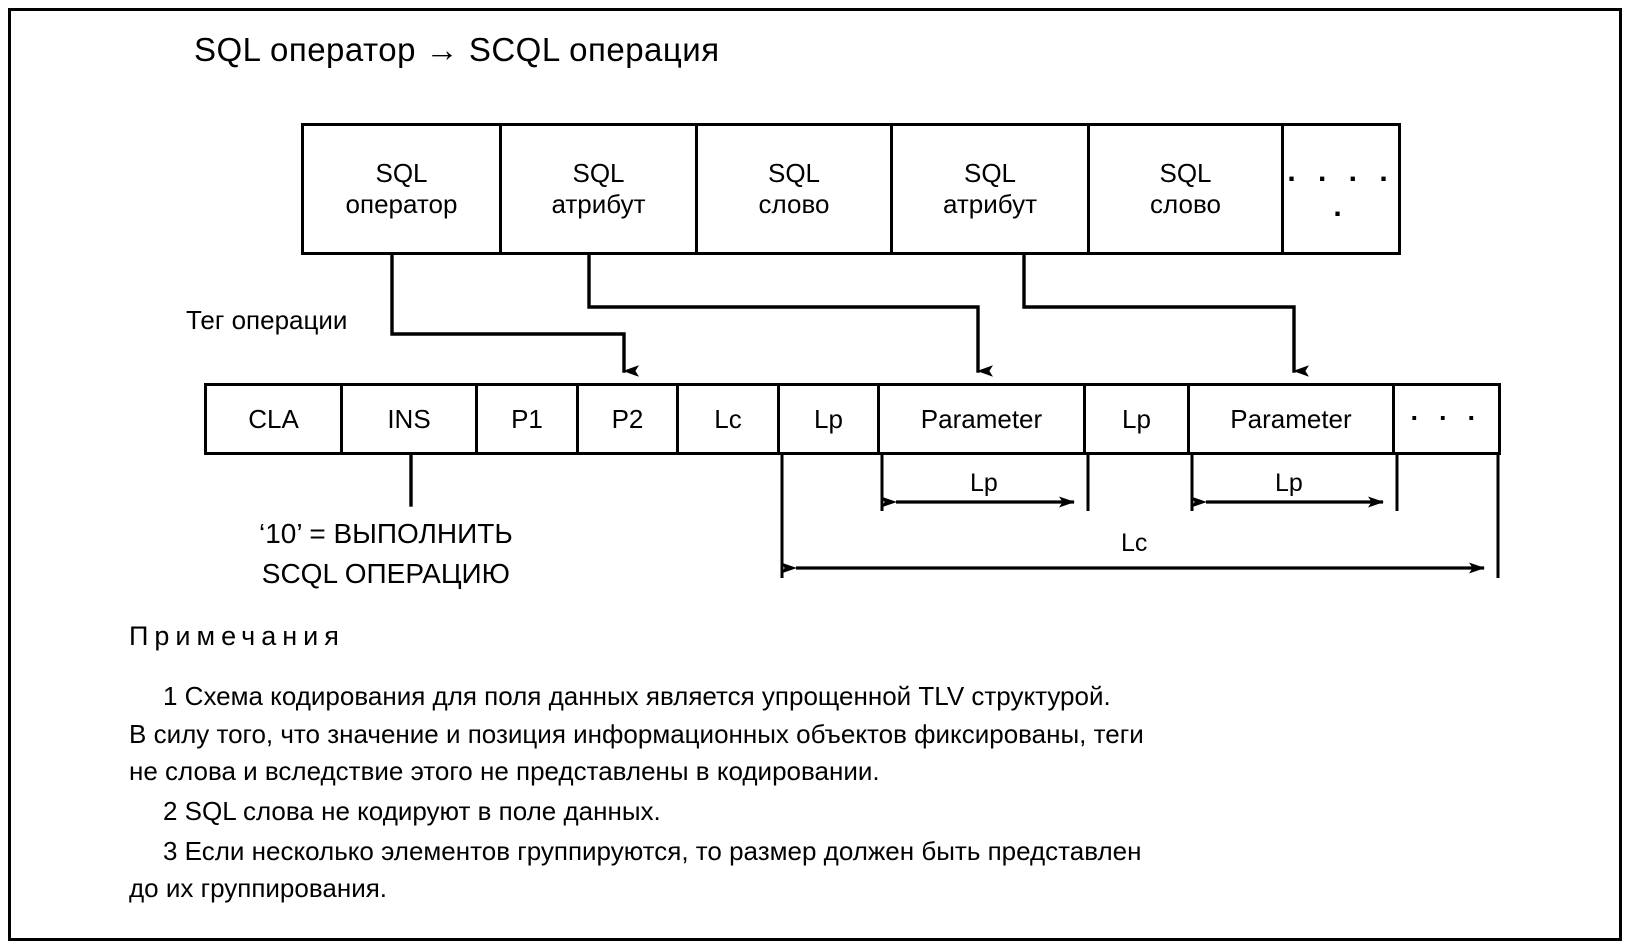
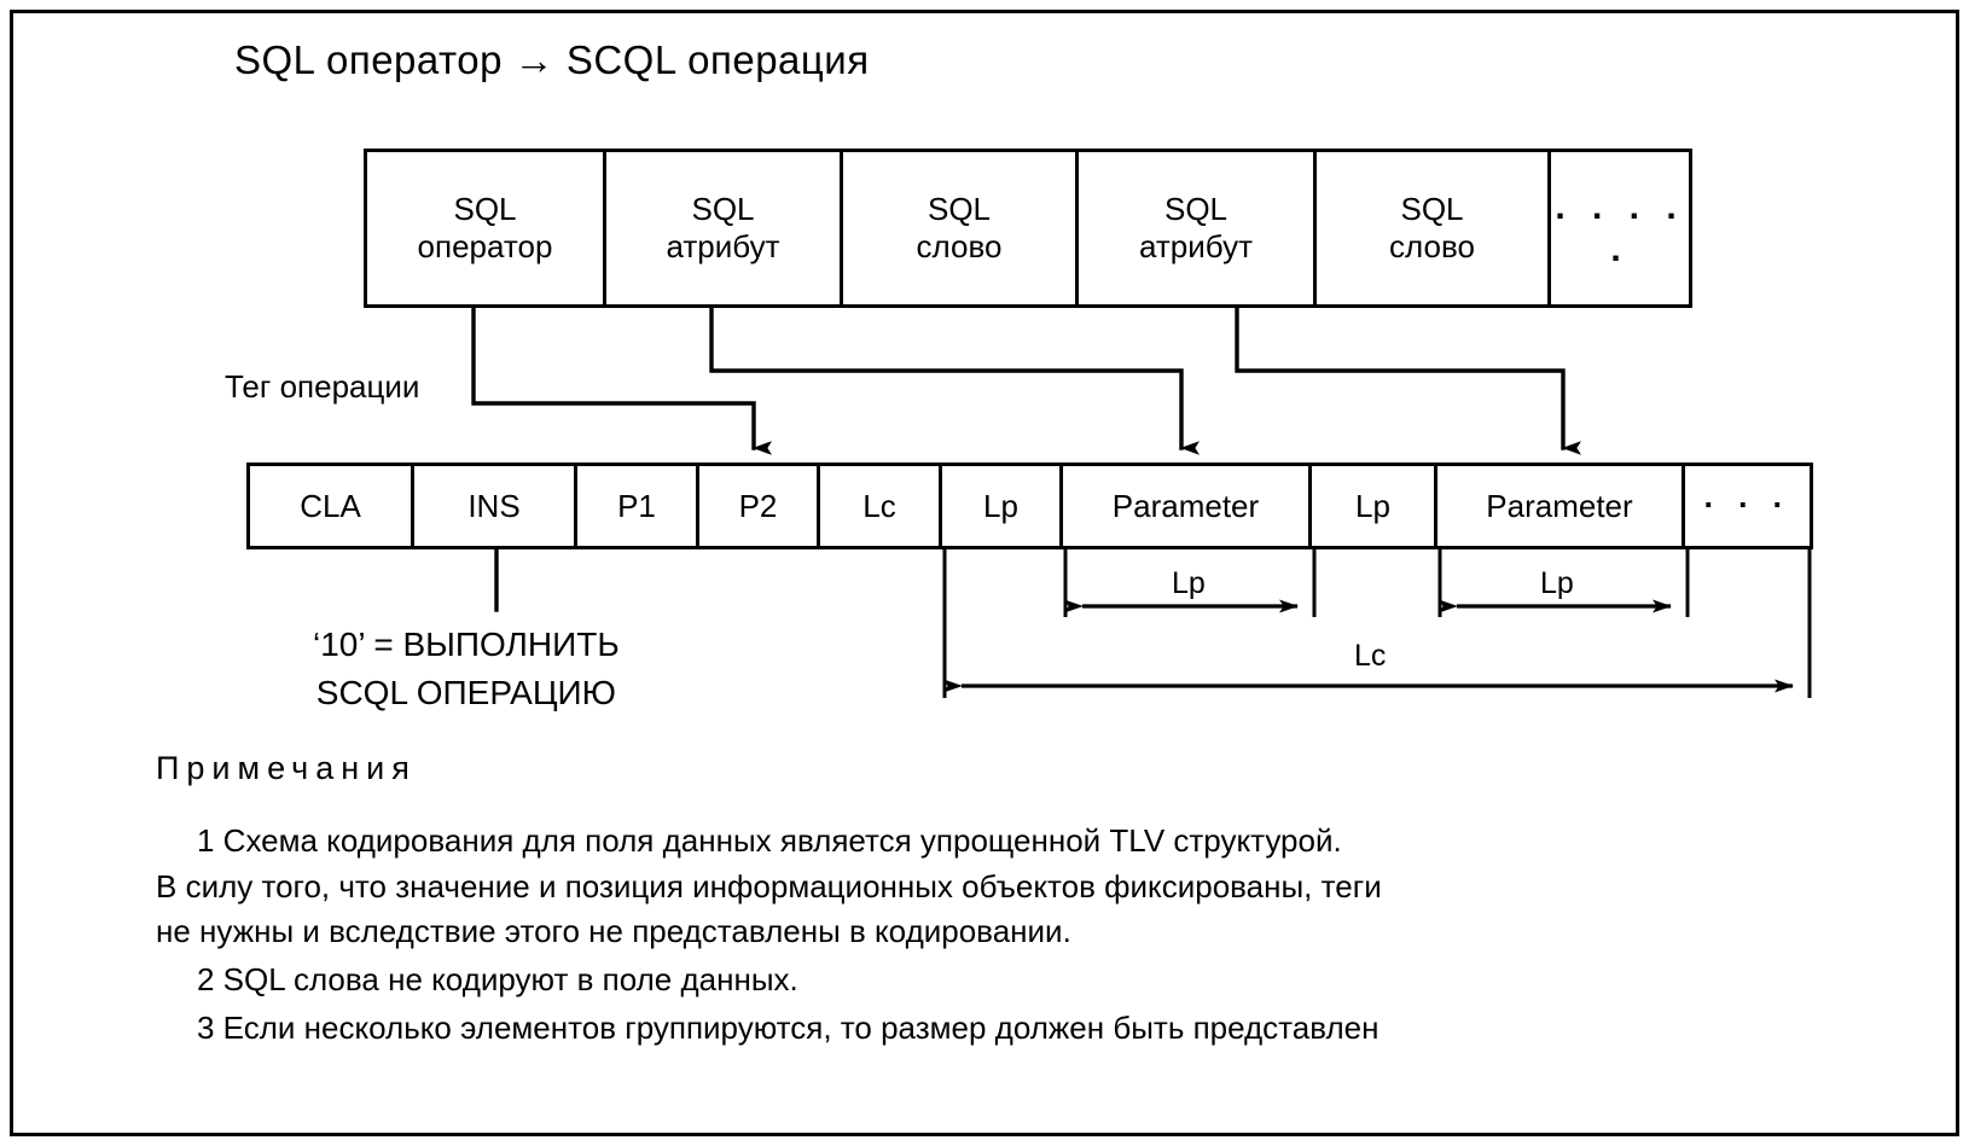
  SQL оператор → SCQL операция
  SQL
  оператор
  SQL
  атрибут
  SQL
  слово
  SQL
  атрибут
  SQL
  слово
  . . . . .
  CLA
  INS
  P1
  P2
  Lc
  Lp
  Parameter
  Lp
  Parameter
  · · ·
  Тег операции
  ‘10’ = ВЫПОЛНИТЬ
  SCQL ОПЕРАЦИЮ
  Lp
  Lp
  Lc
  Примечания
  1 Схема кодирования для поля данных является упрощенной TLV структурой.
  В силу того, что значение и позиция информационных объектов фиксированы, теги
- не слова и вследствие этого не представлены в кодировании.
+ не нужны и вследствие этого не представлены в кодировании.
  2 SQL слова не кодируют в поле данных.
  3 Если несколько элементов группируются, то размер должен быть представлен
- до их группирования.
